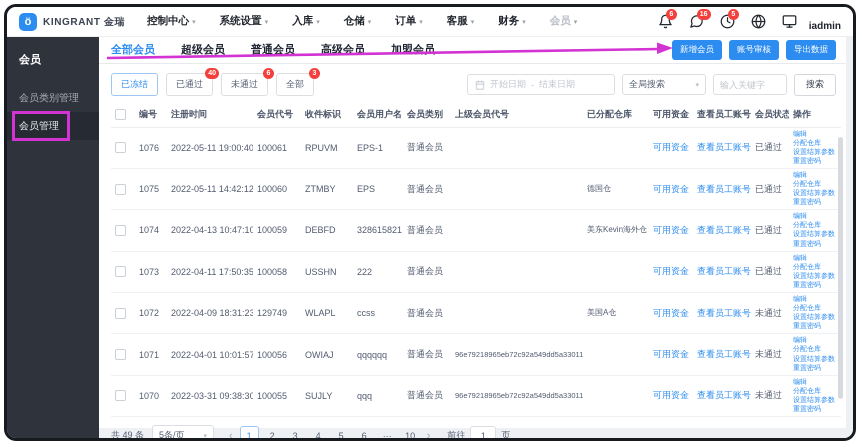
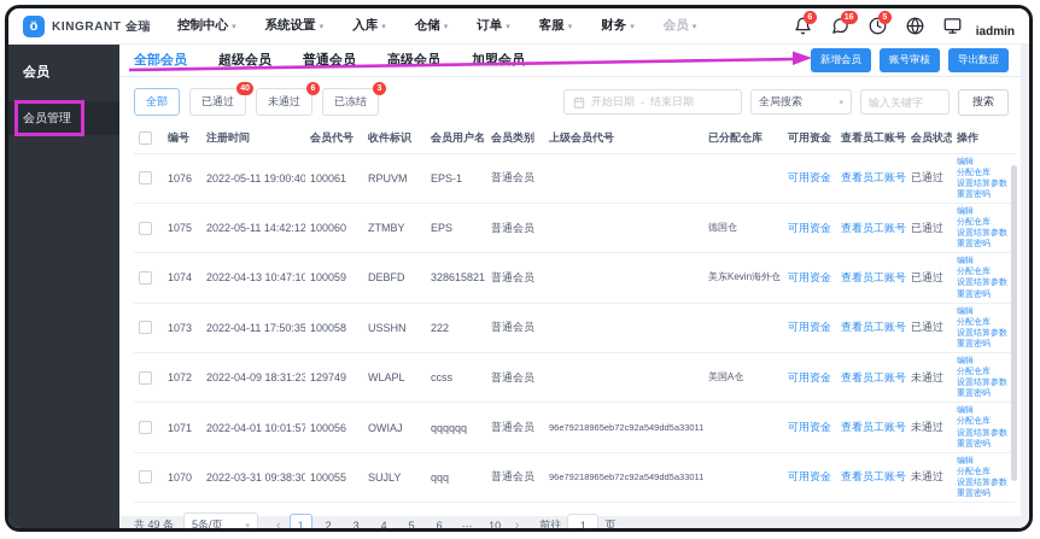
  ö
  KINGRANT 金瑞
  控制中心
  系统设置
  入库
  仓储
  订单
  客服
  财务
  会员
  iadmin
  会员
- 会员类别管理
  会员管理
  全部会员
  超级会员
  普通会员
  高级会员
  加盟会员
  新增会员
  账号审核
  导出数据
- 已冻结
+ 全部
  已通过
  未通过
- 全部
+ 已冻结
  开始日期
  -
  结束日期
  全局搜索
  输入关键字
  搜索
  	编号	注册时间	会员代号	收件标识	会员用户名	会员类别	上级会员代号	已分配仓库	可用资金	查看员工账号	会员状态	操作
  	1076	2022-05-11 19:00:40	100061	RPUVM	EPS-1	普通会员			可用资金	查看员工账号	已通过
  	1075	2022-05-11 14:42:12	100060	ZTMBY	EPS	普通会员		德国仓	可用资金	查看员工账号	已通过
  	1074	2022-04-13 10:47:10	100059	DEBFD	328615821	普通会员		美东Kevin海外仓	可用资金	查看员工账号	已通过
  	1073	2022-04-11 17:50:35	100058	USSHN	222	普通会员			可用资金	查看员工账号	已通过
  	1072	2022-04-09 18:31:23	129749	WLAPL	ccss	普通会员		美国A仓	可用资金	查看员工账号	未通过
  	1071	2022-04-01 10:01:57	100056	OWIAJ	qqqqqq	普通会员	96e79218965eb72c92a549dd5a33011		可用资金	查看员工账号	未通过
  	1070	2022-03-31 09:38:30	100055	SUJLY	qqq	普通会员	96e79218965eb72c92a549dd5a33011		可用资金	查看员工账号	未通过
  共 49 条
  5条/页
  ‹
  1
  2
  3
  4
  5
  6
  ···
  10
  ›
  前往
  1
  页
